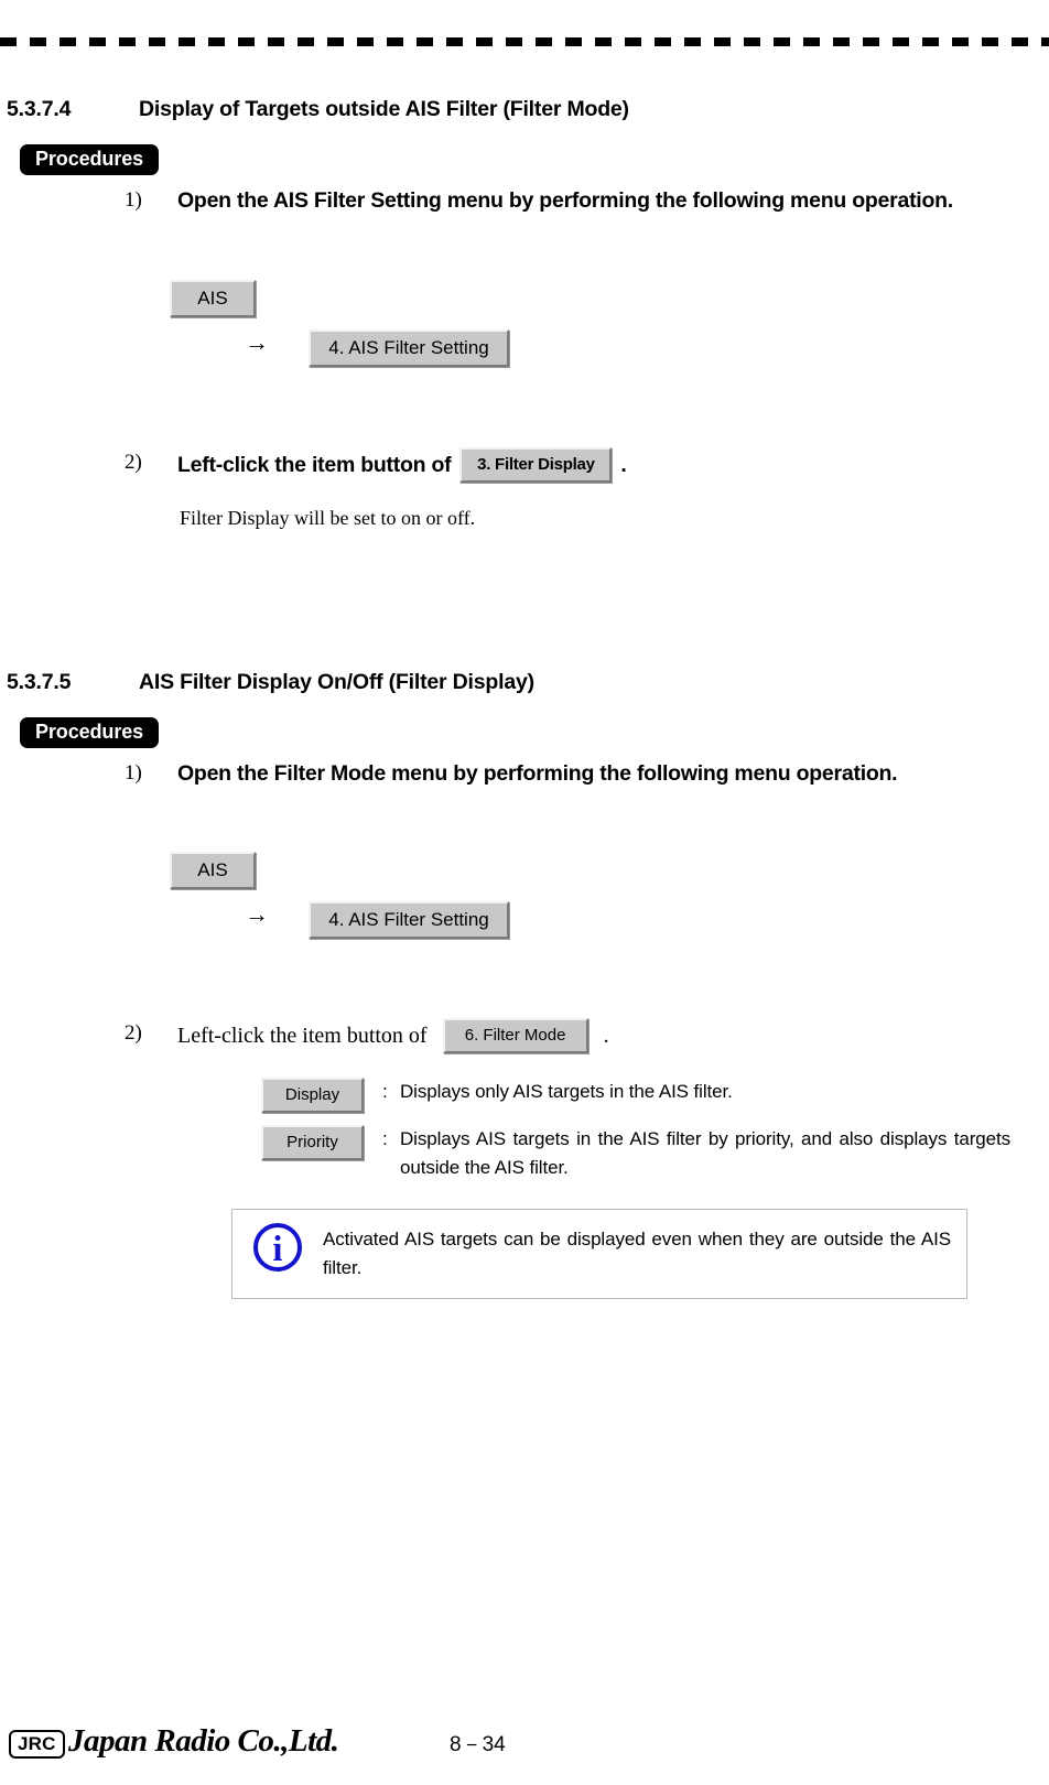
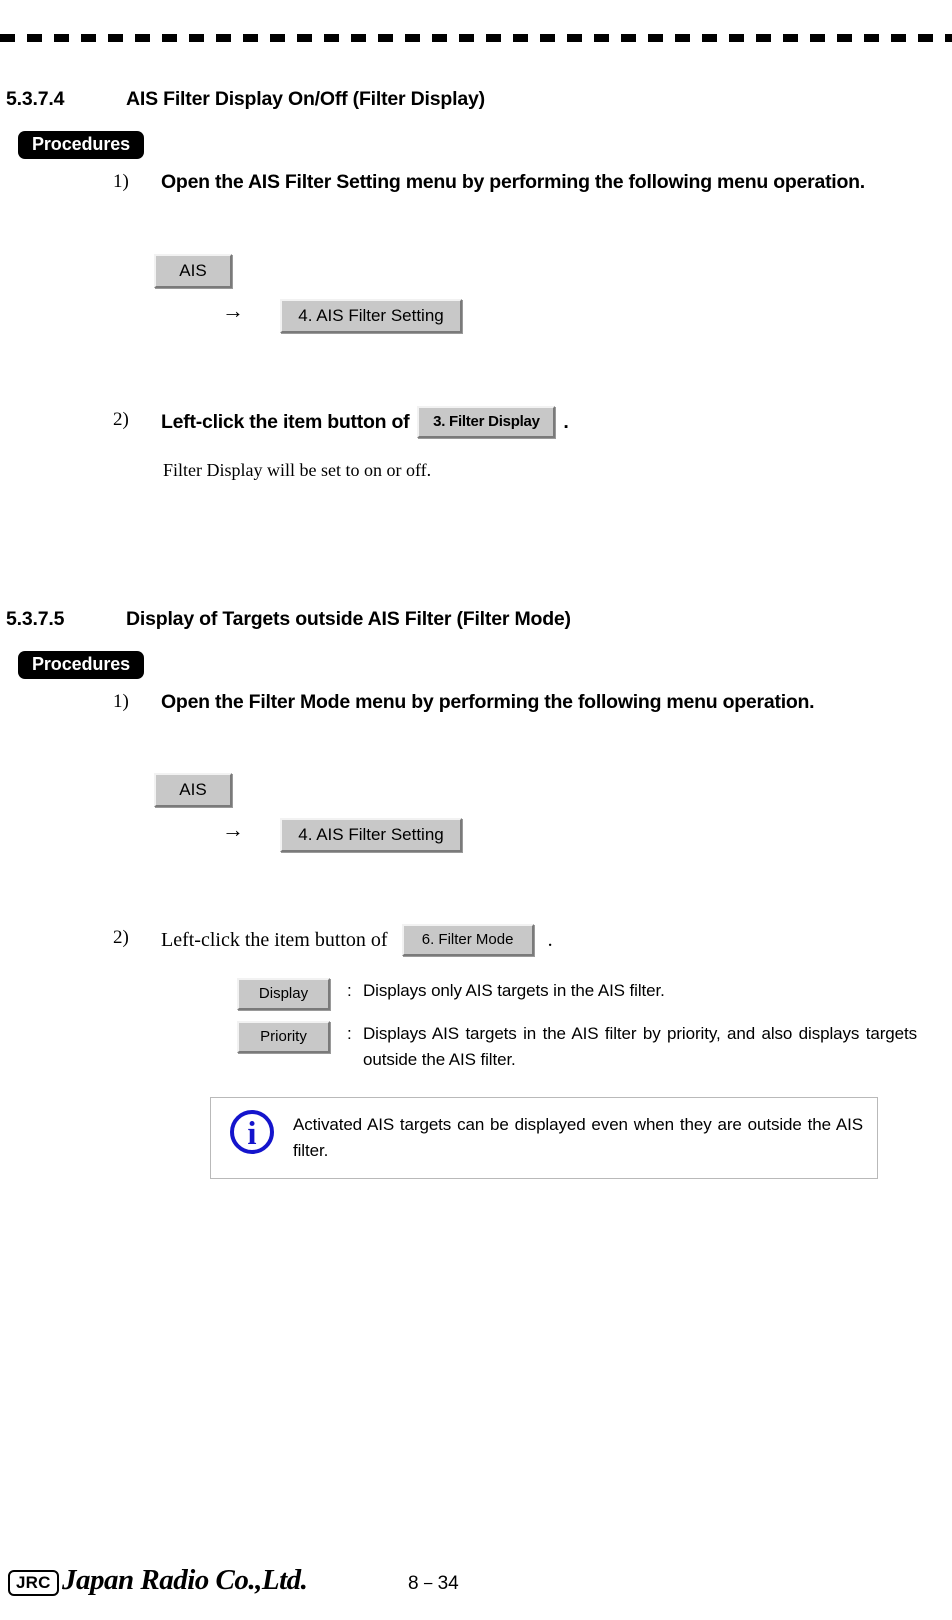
- 5.3.7.4 Display of Targets outside AIS Filter (Filter Mode)
+ 5.3.7.4 AIS Filter Display On/Off (Filter Display)
  Procedures
  1)
  Open the AIS Filter Setting menu by performing the following menu operation.
  AIS
  →
  4. AIS Filter Setting
  2)
  Left-click the item button of
  3. Filter Display
  .
  Filter Display will be set to on or off.
- 5.3.7.5 AIS Filter Display On/Off (Filter Display)
+ 5.3.7.5 Display of Targets outside AIS Filter (Filter Mode)
  Procedures
  1)
  Open the Filter Mode menu by performing the following menu operation.
  AIS
  →
  4. AIS Filter Setting
  2)
  Left-click the item button of
  6. Filter Mode
  .
  Display
  :
  Displays only AIS targets in the AIS filter.
  Priority
  :
  Displays AIS targets in the AIS filter by priority, and also displays targets outside the AIS filter.
  i
  Activated AIS targets can be displayed even when they are outside the AIS filter.
  JRC
  Japan Radio Co.,Ltd.
  8－34
